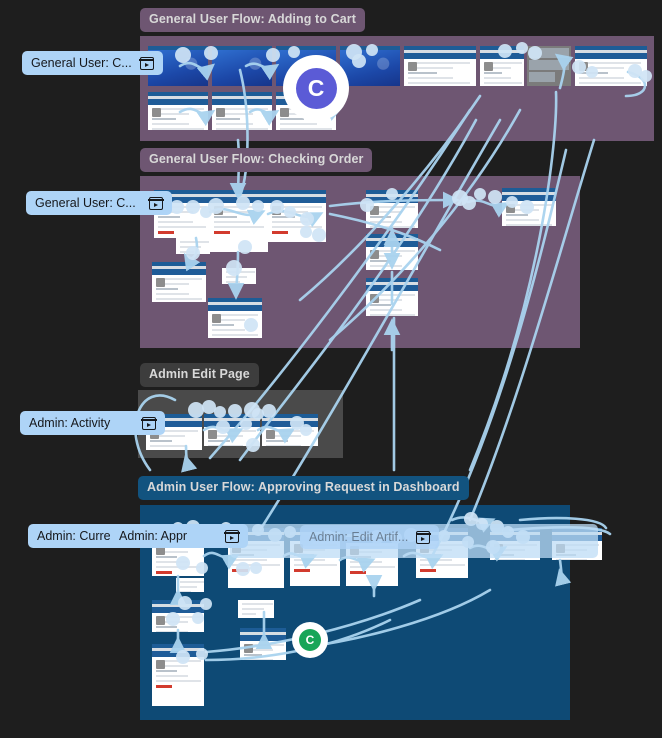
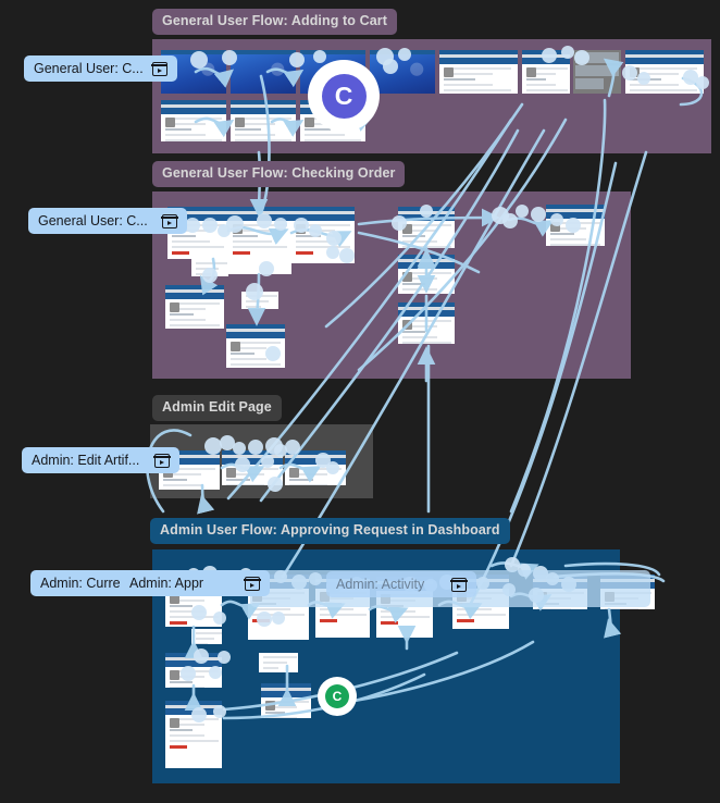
  General User: C...
  General User: C...
- Admin: Activity
+ Admin: Edit Artif...
  Admin: Curre
  Admin: Appr
- Admin: Edit Artif...
+ Admin: Activity
  General User Flow: Adding to Cart
  General User Flow: Checking Order
  Admin Edit Page
  Admin User Flow: Approving Request in Dashboard
  C
  C
